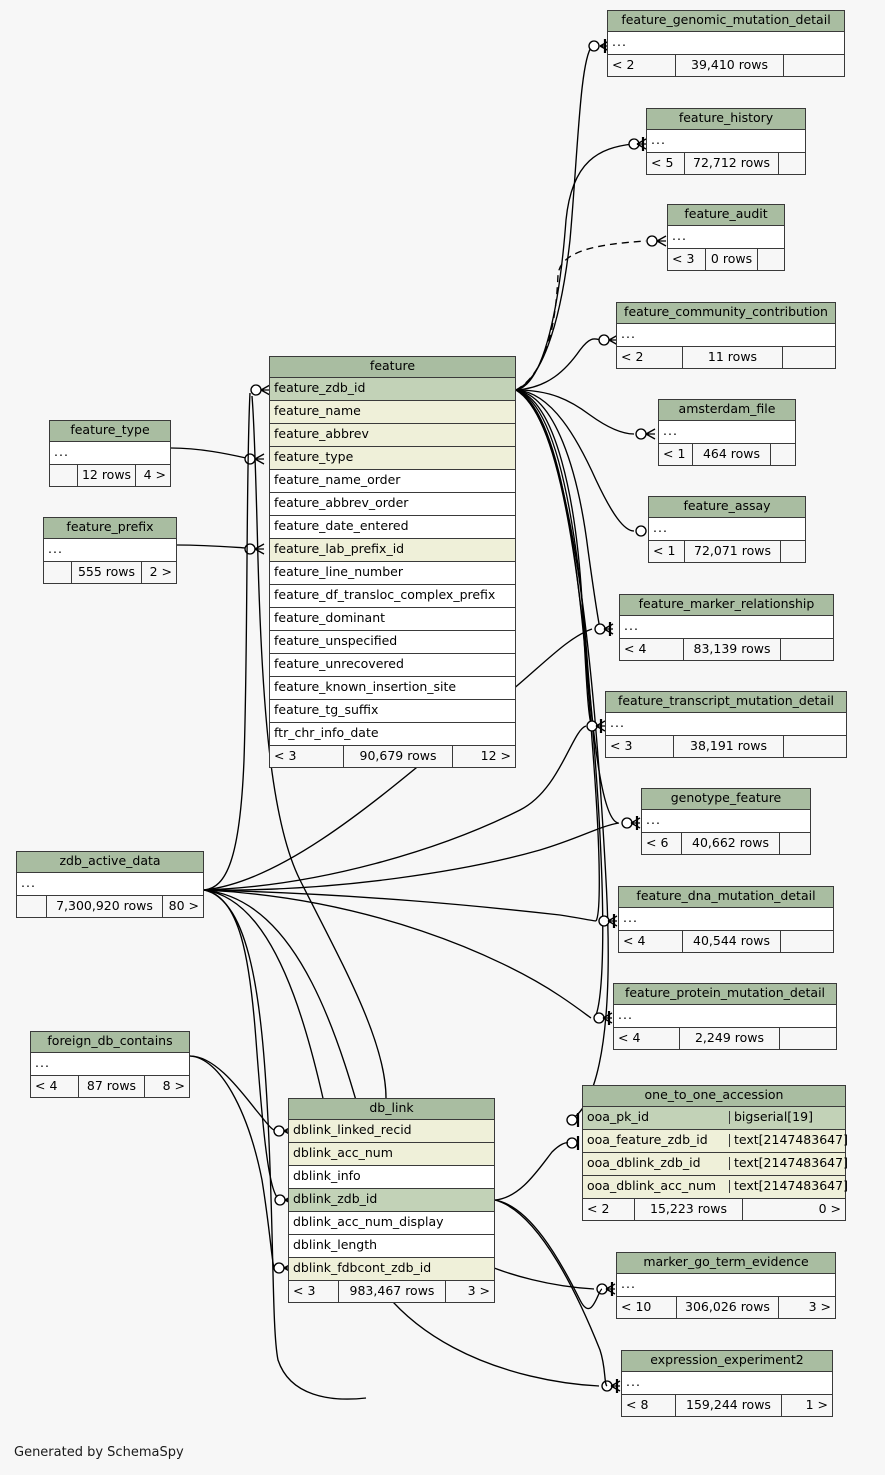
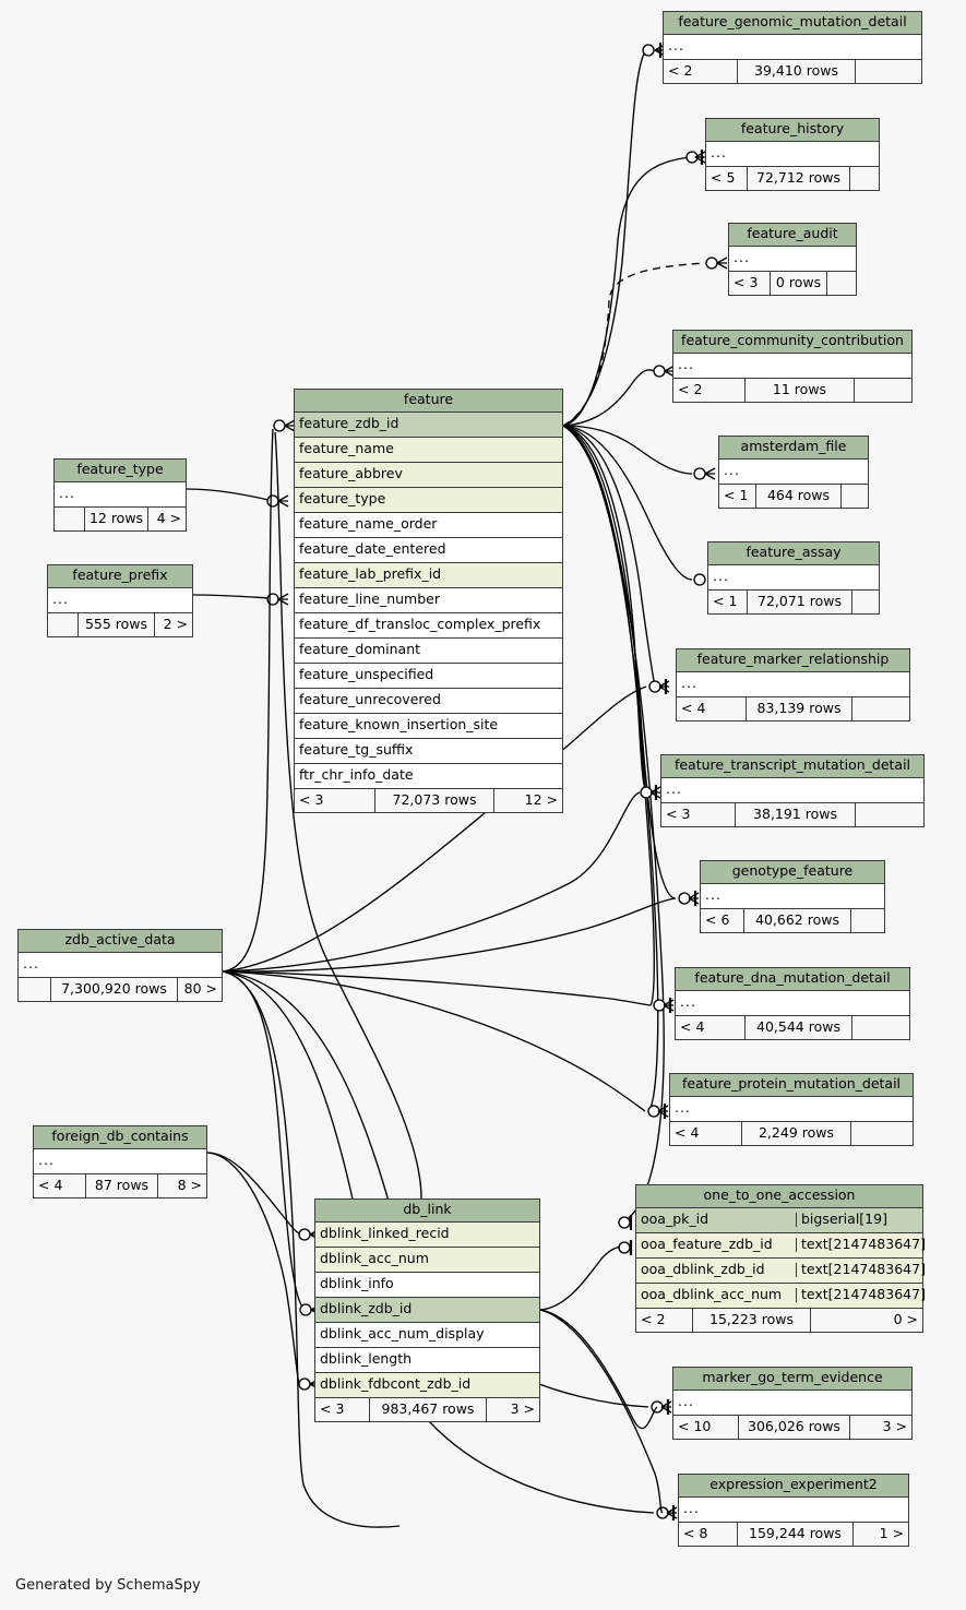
  feature_genomic_mutation_detail
  ...
  < 2
  39,410 rows
  feature_history
  ...
  < 5
  72,712 rows
  feature_audit
  ...
  < 3
  0 rows
  feature_community_contribution
  ...
  < 2
  11 rows
  amsterdam_file
  ...
  < 1
  464 rows
  feature_assay
  ...
  < 1
  72,071 rows
  feature_marker_relationship
  ...
  < 4
  83,139 rows
  feature_transcript_mutation_detail
  ...
  < 3
  38,191 rows
  genotype_feature
  ...
  < 6
  40,662 rows
  feature_dna_mutation_detail
  ...
  < 4
  40,544 rows
  feature_protein_mutation_detail
  ...
  < 4
  2,249 rows
  marker_go_term_evidence
  ...
  < 10
  306,026 rows
  3 >
  expression_experiment2
  ...
  < 8
  159,244 rows
  1 >
  feature_type
  ...
  12 rows
  4 >
  feature_prefix
  ...
  555 rows
  2 >
  zdb_active_data
  ...
  7,300,920 rows
  80 >
  foreign_db_contains
  ...
  < 4
  87 rows
  8 >
  feature
  feature_zdb_id
  feature_name
  feature_abbrev
  feature_type
  feature_name_order
- feature_abbrev_order
  feature_date_entered
  feature_lab_prefix_id
  feature_line_number
  feature_df_transloc_complex_prefix
  feature_dominant
  feature_unspecified
  feature_unrecovered
  feature_known_insertion_site
  feature_tg_suffix
  ftr_chr_info_date
  < 3
- 90,679 rows
+ 72,073 rows
  12 >
  db_link
  dblink_linked_recid
  dblink_acc_num
  dblink_info
  dblink_zdb_id
  dblink_acc_num_display
  dblink_length
  dblink_fdbcont_zdb_id
  < 3
  983,467 rows
  3 >
  one_to_one_accession
  ooa_pk_id
  bigserial[19]
  ooa_feature_zdb_id
  text[2147483647]
  ooa_dblink_zdb_id
  text[2147483647]
  ooa_dblink_acc_num
  text[2147483647]
  < 2
  15,223 rows
  0 >
  Generated by SchemaSpy
